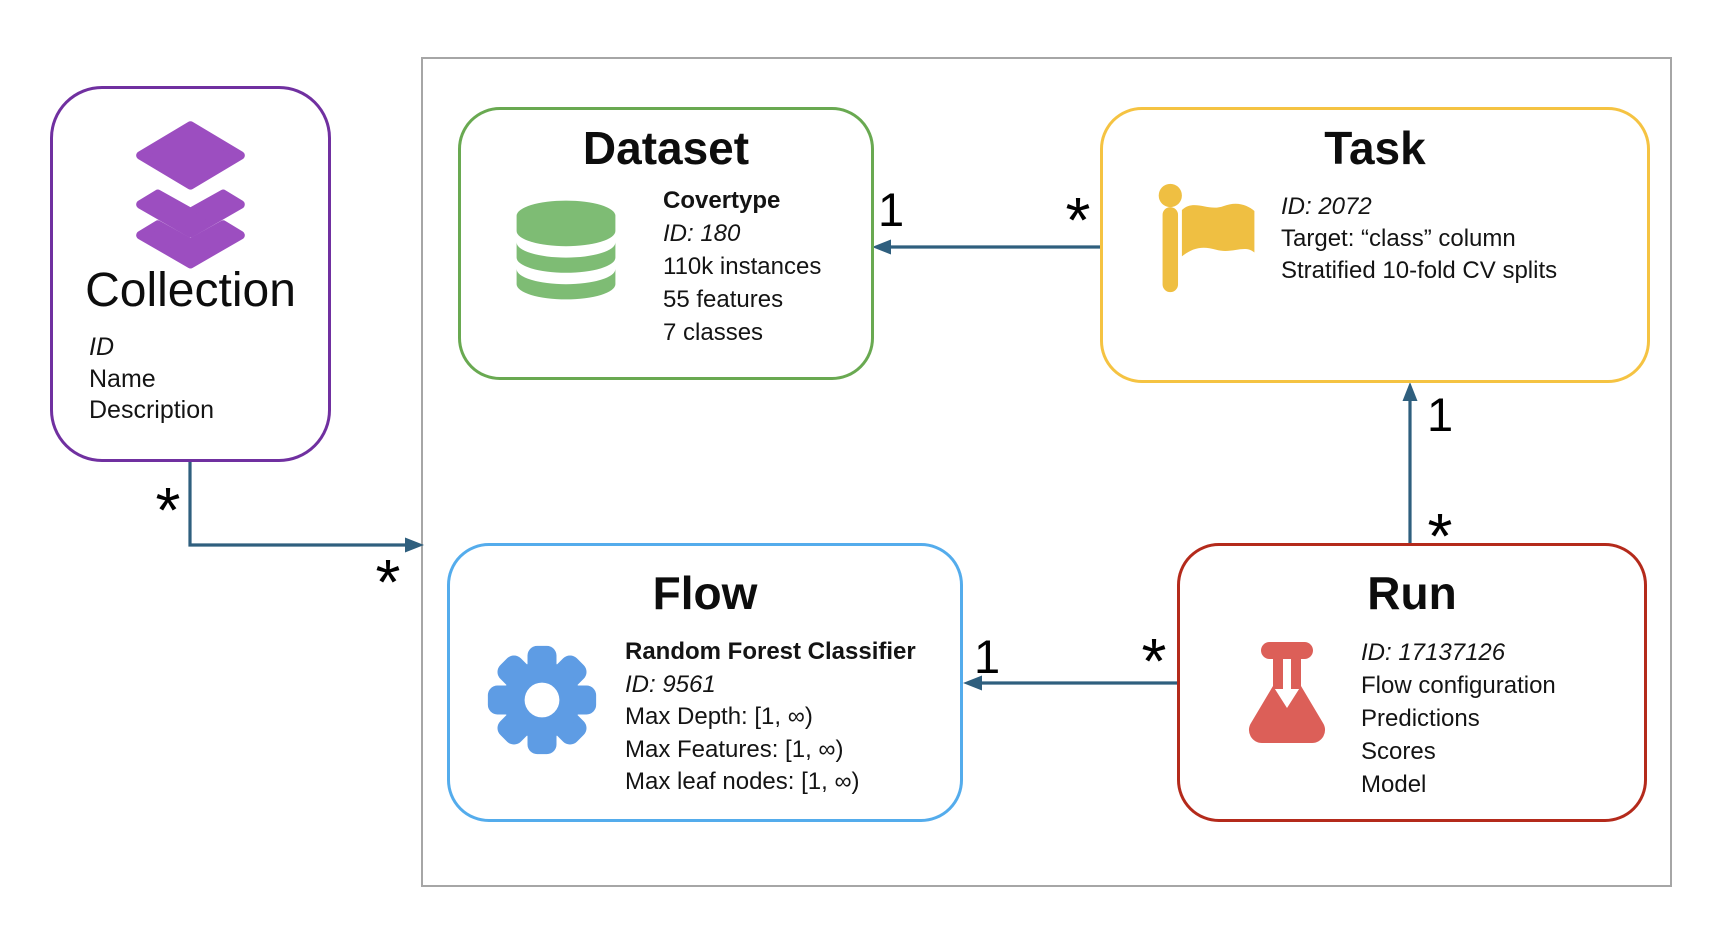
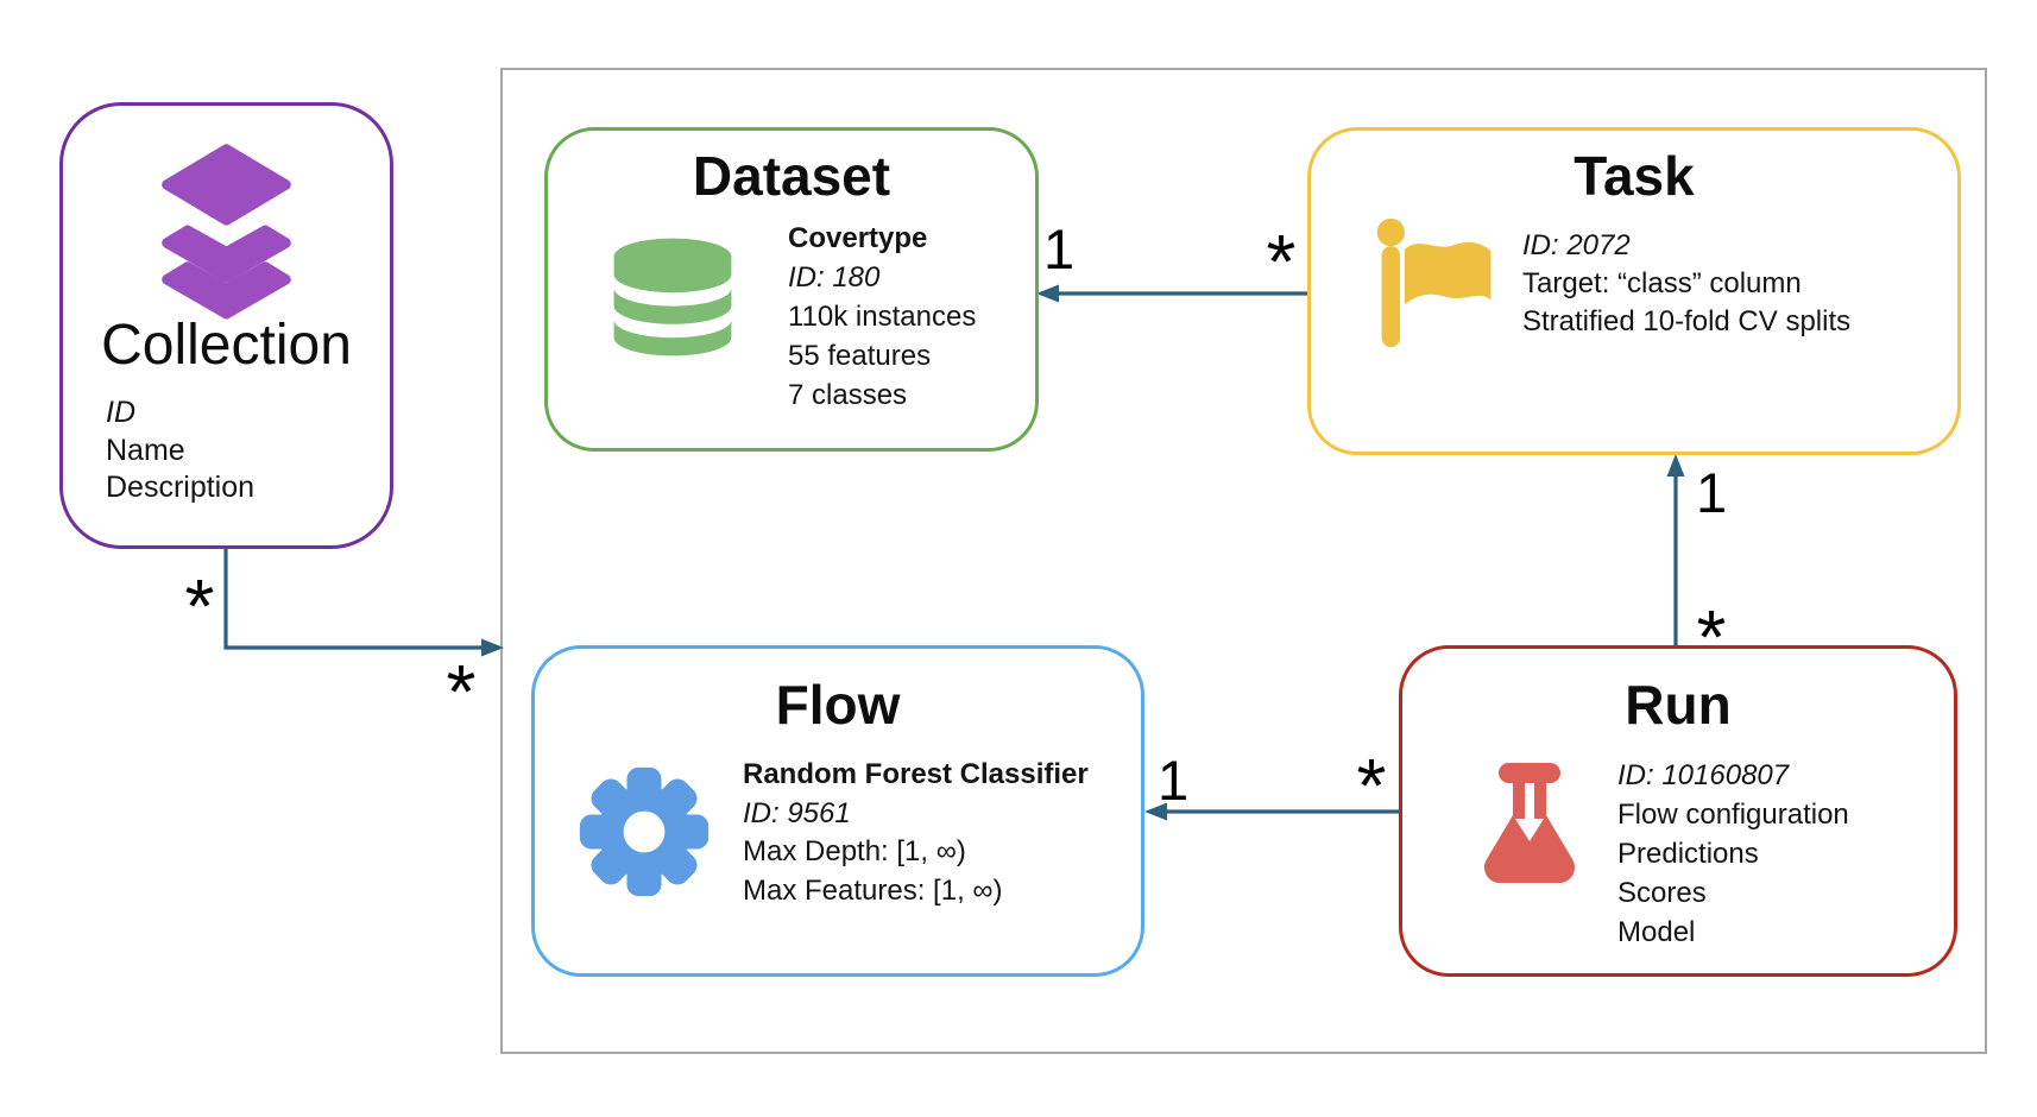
  Collection
  ID
  Name
  Description
  Dataset
  Covertype
  ID: 180
  110k instances
  55 features
  7 classes
  Task
  ID: 2072
  Target: “class” column
  Stratified 10-fold CV splits
  Flow
  Random Forest Classifier
  ID: 9561
  Max Depth: [1, ∞)
  Max Features: [1, ∞)
- Max leaf nodes: [1, ∞)
  Run
- ID: 17137126
+ ID: 10160807
  Flow configuration
  Predictions
  Scores
  Model
  1
  *
  1
  *
  1
  *
  *
  *
